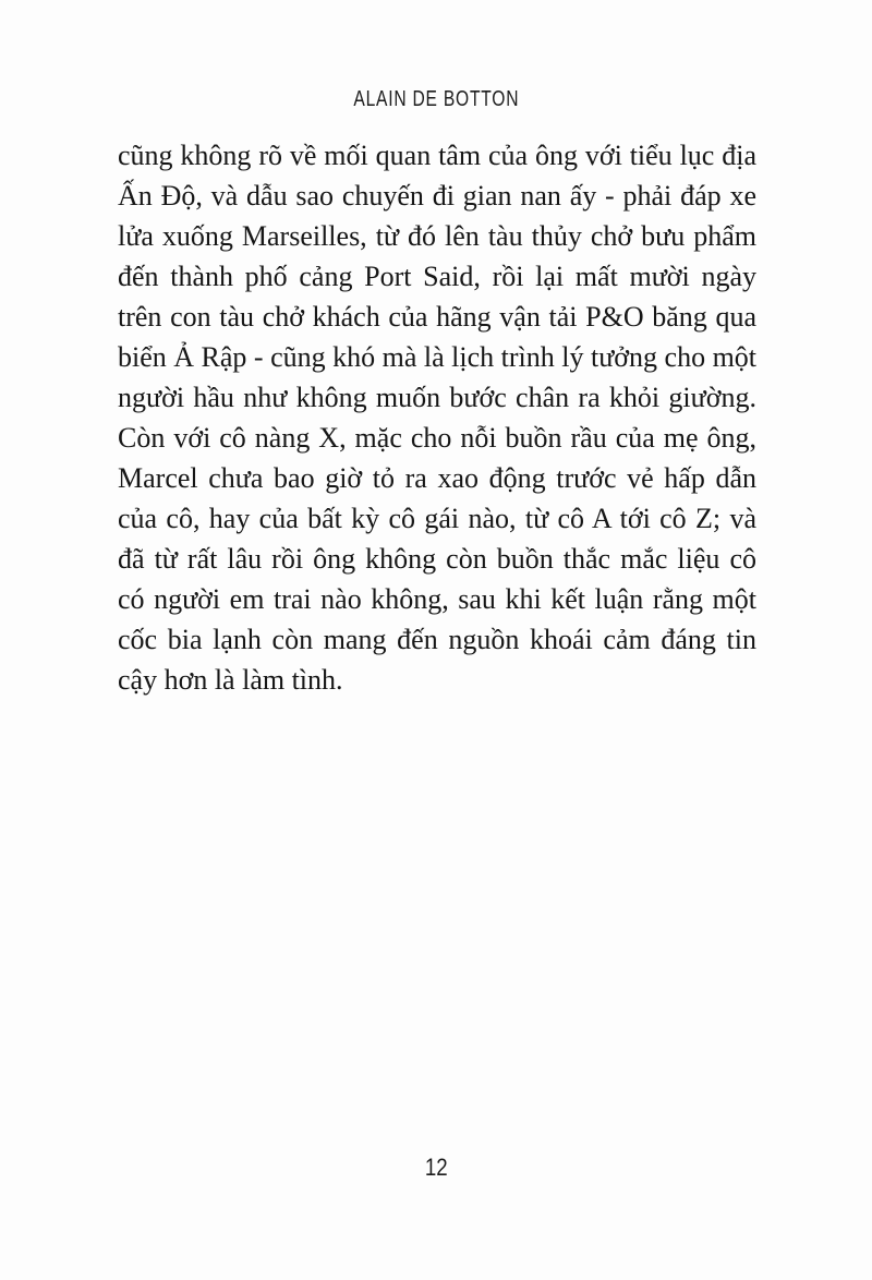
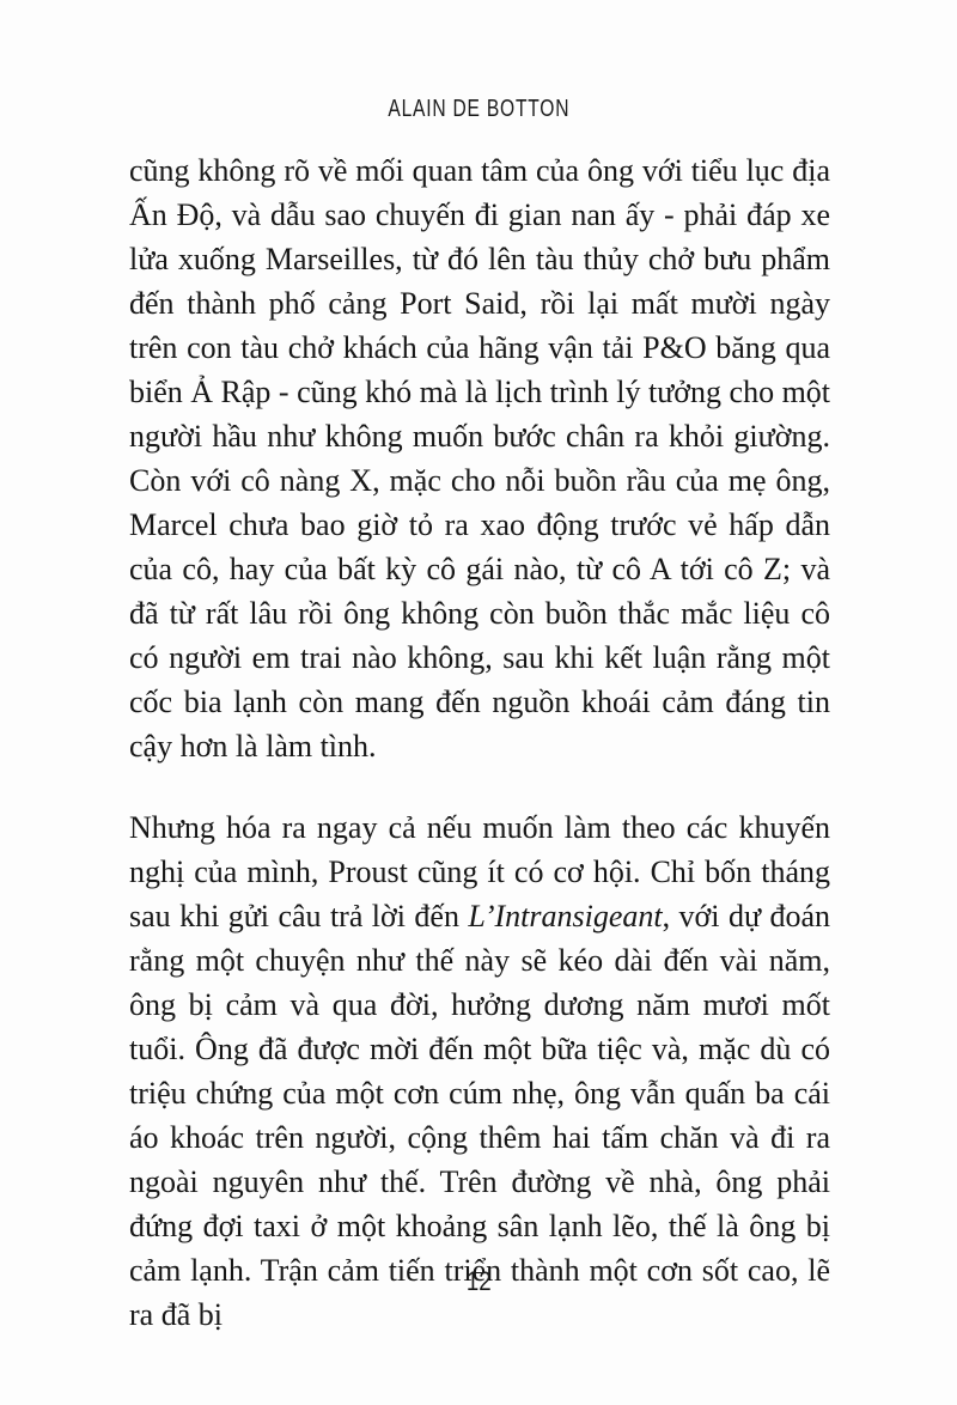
  ALAIN DE BOTTON
  cũng không rõ về mối quan tâm của ông với tiểu lục địa Ấn Độ, và dẫu sao chuyến đi gian nan ấy - phải đáp xe lửa xuống Marseilles, từ đó lên tàu thủy chở bưu phẩm đến thành phố cảng Port Said, rồi lại mất mười ngày trên con tàu chở khách của hãng vận tải P&O băng qua biển Ả Rập - cũng khó mà là lịch trình lý tưởng cho một người hầu như không muốn bước chân ra khỏi giường. Còn với cô nàng X, mặc cho nỗi buồn rầu của mẹ ông, Marcel chưa bao giờ tỏ ra xao động trước vẻ hấp dẫn của cô, hay của bất kỳ cô gái nào, từ cô A tới cô Z; và đã từ rất lâu rồi ông không còn buồn thắc mắc liệu cô có người em trai nào không, sau khi kết luận rằng một cốc bia lạnh còn mang đến nguồn khoái cảm đáng tin cậy hơn là làm tình.
+ Nhưng hóa ra ngay cả nếu muốn làm theo các khuyến nghị của mình, Proust cũng ít có cơ hội. Chỉ bốn tháng sau khi gửi câu trả lời đến L’Intransigeant, với dự đoán rằng một chuyện như thế này sẽ kéo dài đến vài năm, ông bị cảm và qua đời, hưởng dương năm mươi mốt tuổi. Ông đã được mời đến một bữa tiệc và, mặc dù có triệu chứng của một cơn cúm nhẹ, ông vẫn quấn ba cái áo khoác trên người, cộng thêm hai tấm chăn và đi ra ngoài nguyên như thế. Trên đường về nhà, ông phải đứng đợi taxi ở một khoảng sân lạnh lẽo, thế là ông bị cảm lạnh. Trận cảm tiến triển thành một cơn sốt cao, lẽ ra đã bị
  12
